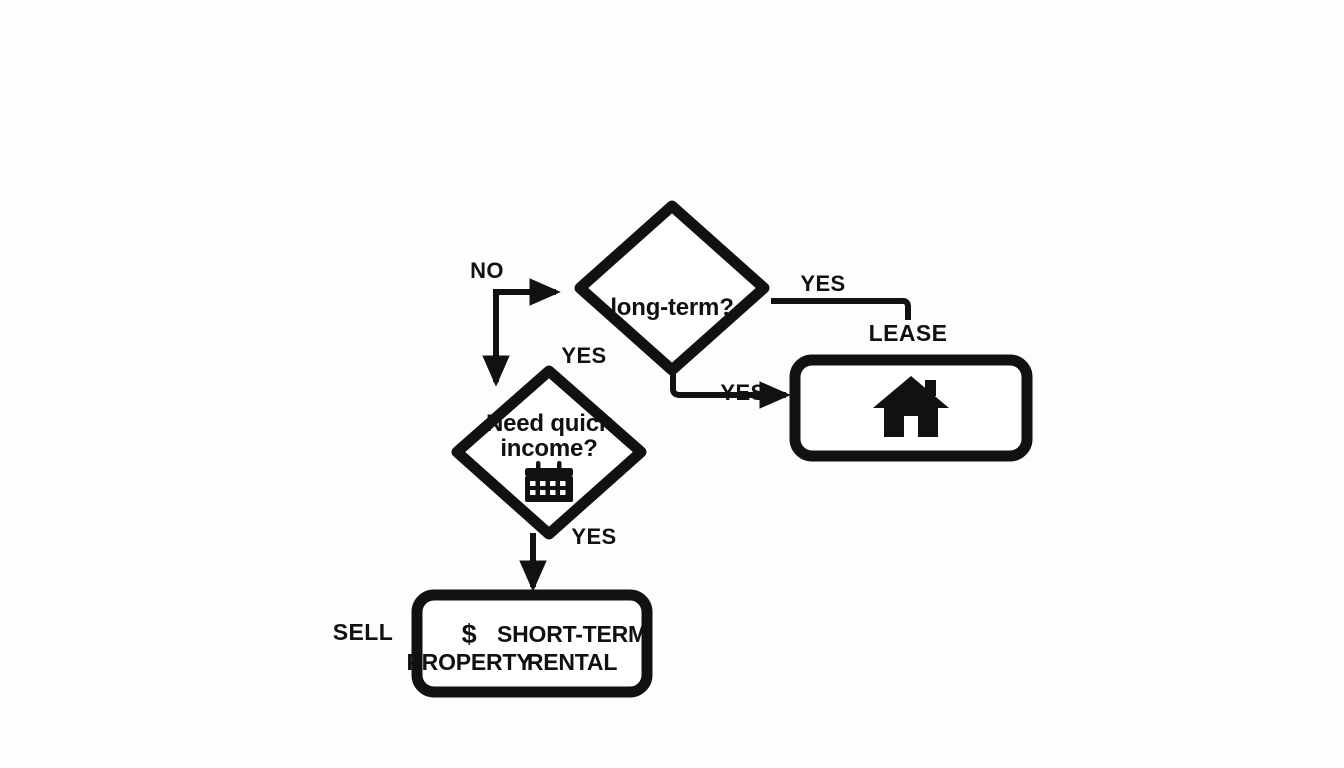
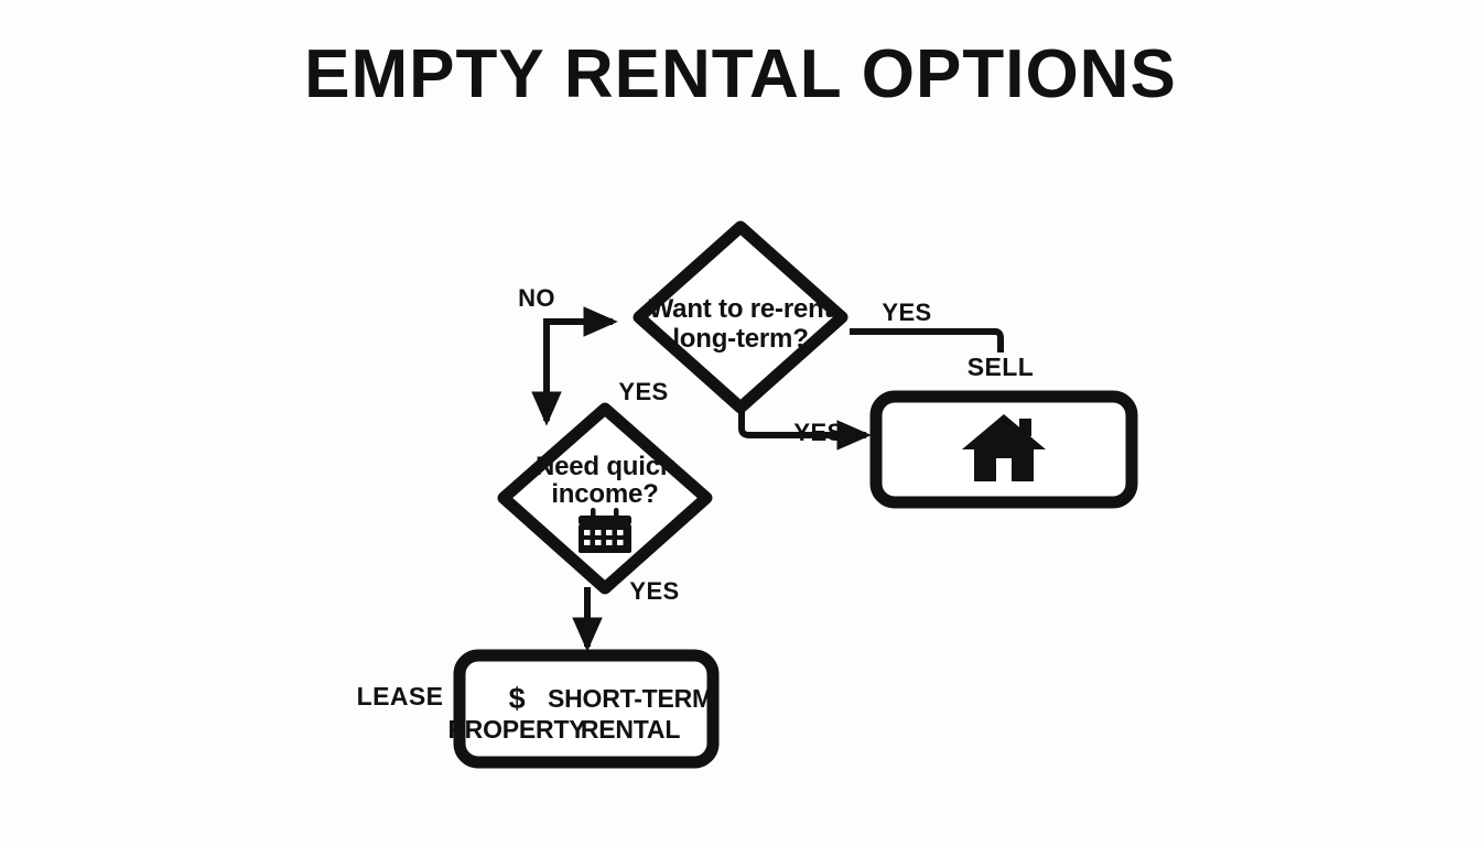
+ EMPTY RENTAL OPTIONS
+ Want to re-rent
  long-term?
  Need quick
  income?
  SHORT-TERM
  RENTAL
- SELL
+ LEASE
  $
  PROPERTY
  NO
  YES
  YES
  YES
  YES
- LEASE
+ SELL
